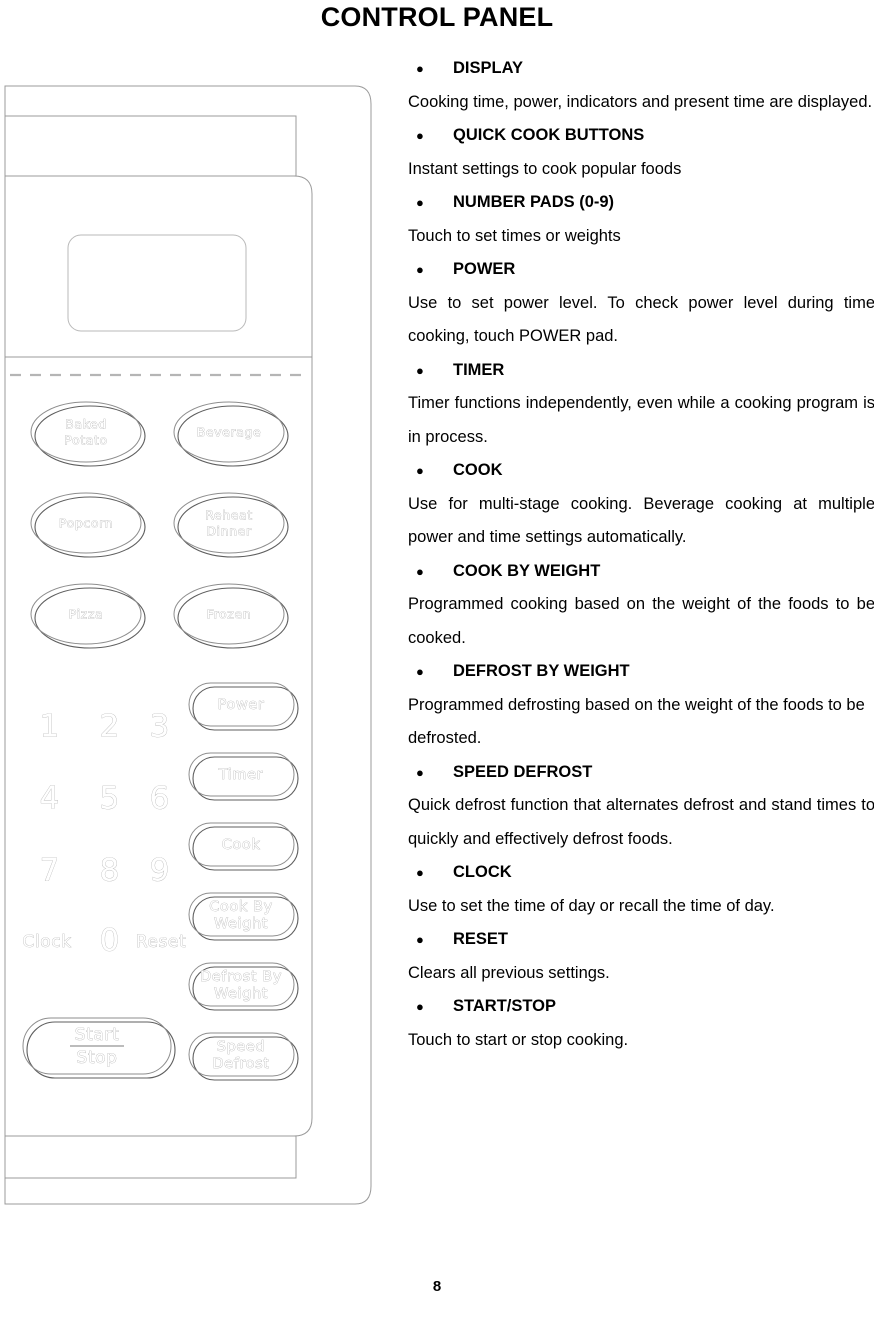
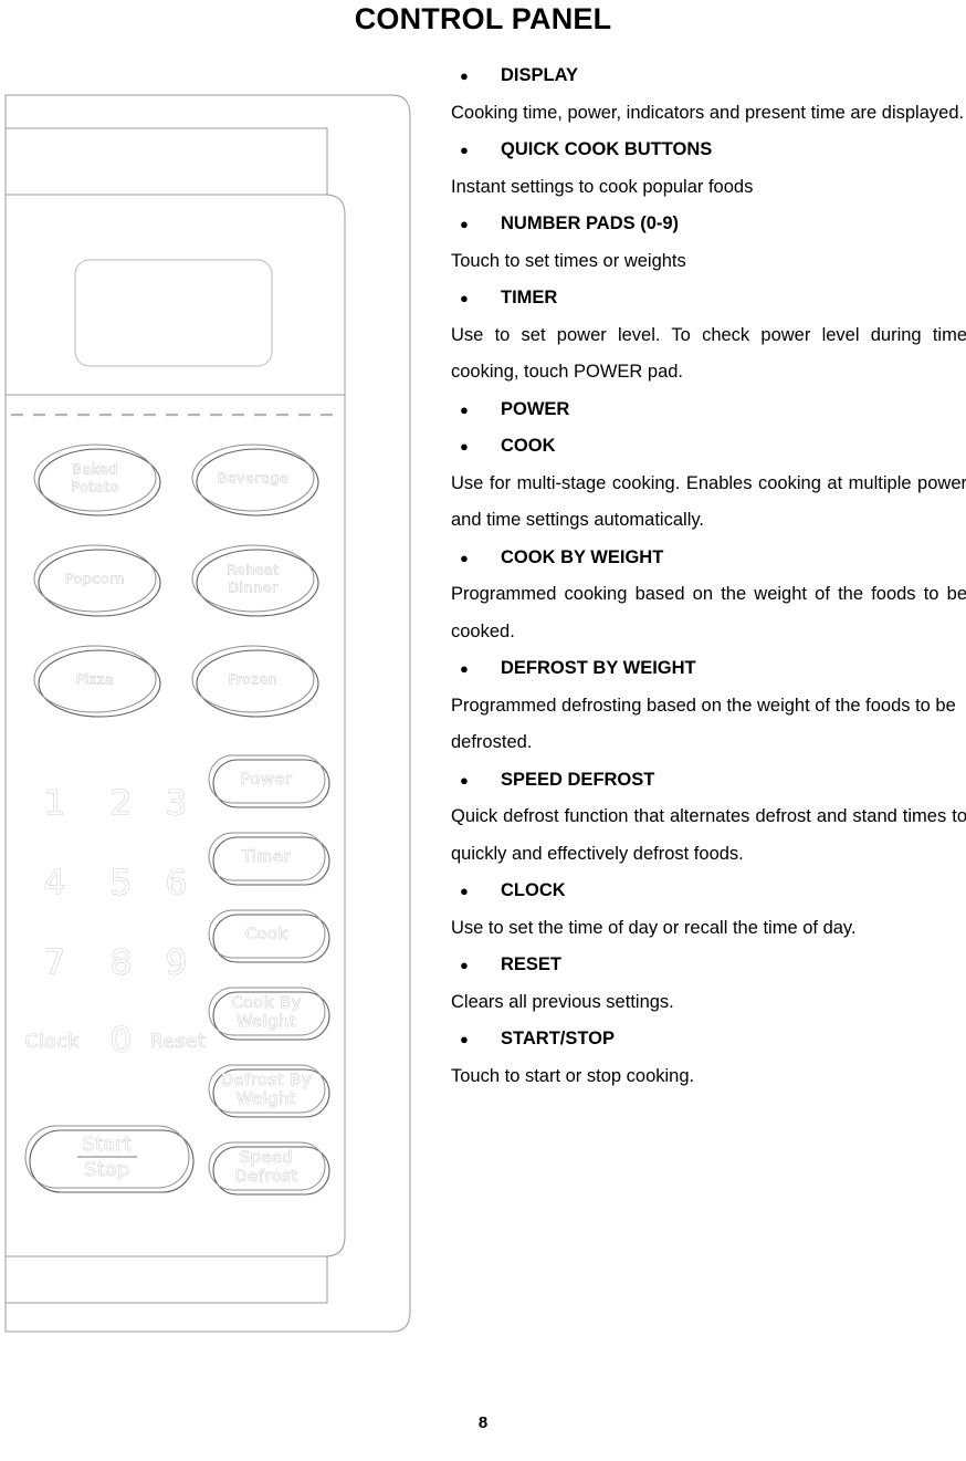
  CONTROL PANEL
  Baked
  Potato
  Beverage
  Popcorn
  Reheat
  Dinner
  Pizza
  Frozen
  1
  2
  3
  4
  5
  6
  7
  8
  9
  Clock
  0
  Reset
  Power
  Timer
  Cook
  Cook By
  Weight
  Defrost By
  Weight
  Speed
  Defrost
  Start
  Stop
  ●
  DISPLAY
  Cooking time, power, indicators and present time are displayed.
  ●
  QUICK COOK BUTTONS
  Instant settings to cook popular foods
  ●
  NUMBER PADS (0-9)
  Touch to set times or weights
  ●
- POWER
+ TIMER
  Use to set power level. To check power level during time cooking, touch POWER pad.
  ●
- TIMER
+ POWER
- Timer functions independently, even while a cooking program is in process.
  ●
  COOK
- Use for multi-stage cooking. Beverage cooking at multiple power and time settings automatically.
+ Use for multi-stage cooking. Enables cooking at multiple power and time settings automatically.
  ●
  COOK BY WEIGHT
  Programmed cooking based on the weight of the foods to be cooked.
  ●
  DEFROST BY WEIGHT
  Programmed defrosting based on the weight of the foods to be defrosted.
  ●
  SPEED DEFROST
  Quick defrost function that alternates defrost and stand times to quickly and effectively defrost foods.
  ●
  CLOCK
  Use to set the time of day or recall the time of day.
  ●
  RESET
  Clears all previous settings.
  ●
  START/STOP
  Touch to start or stop cooking.
  8
